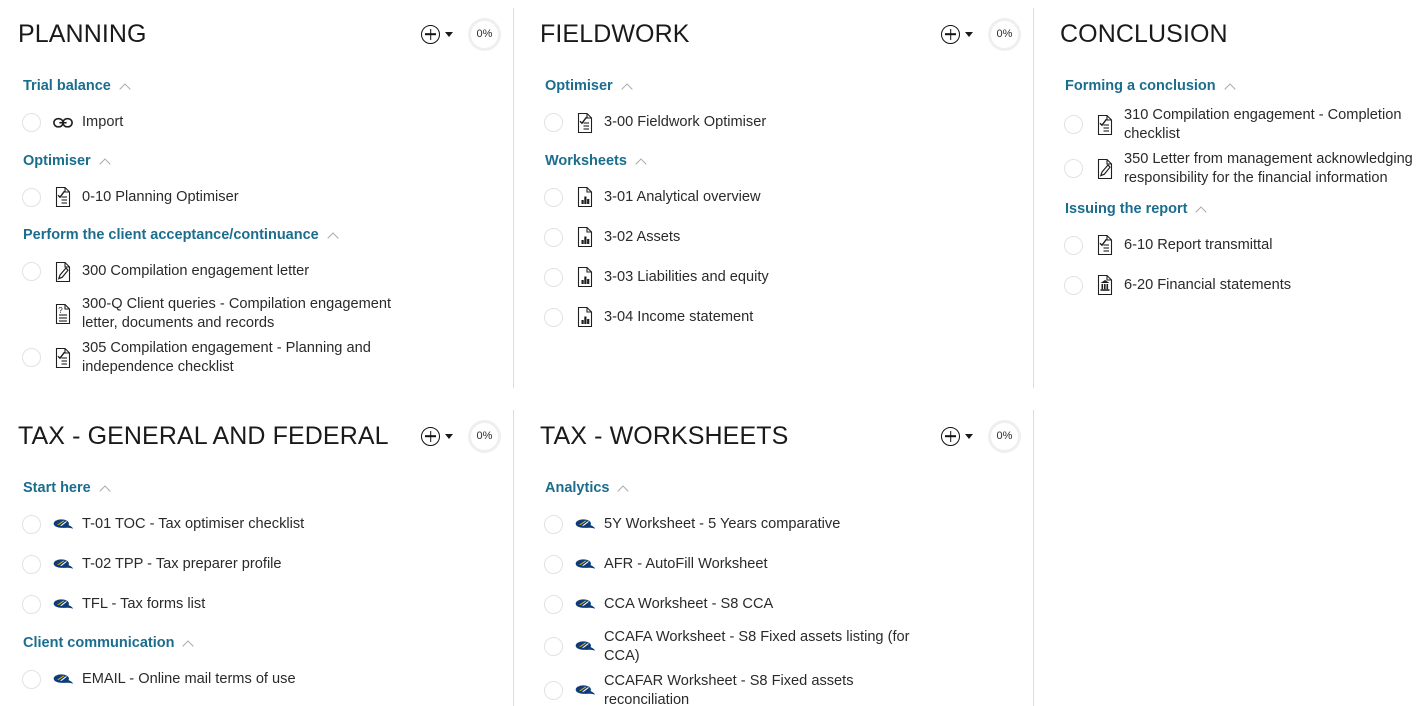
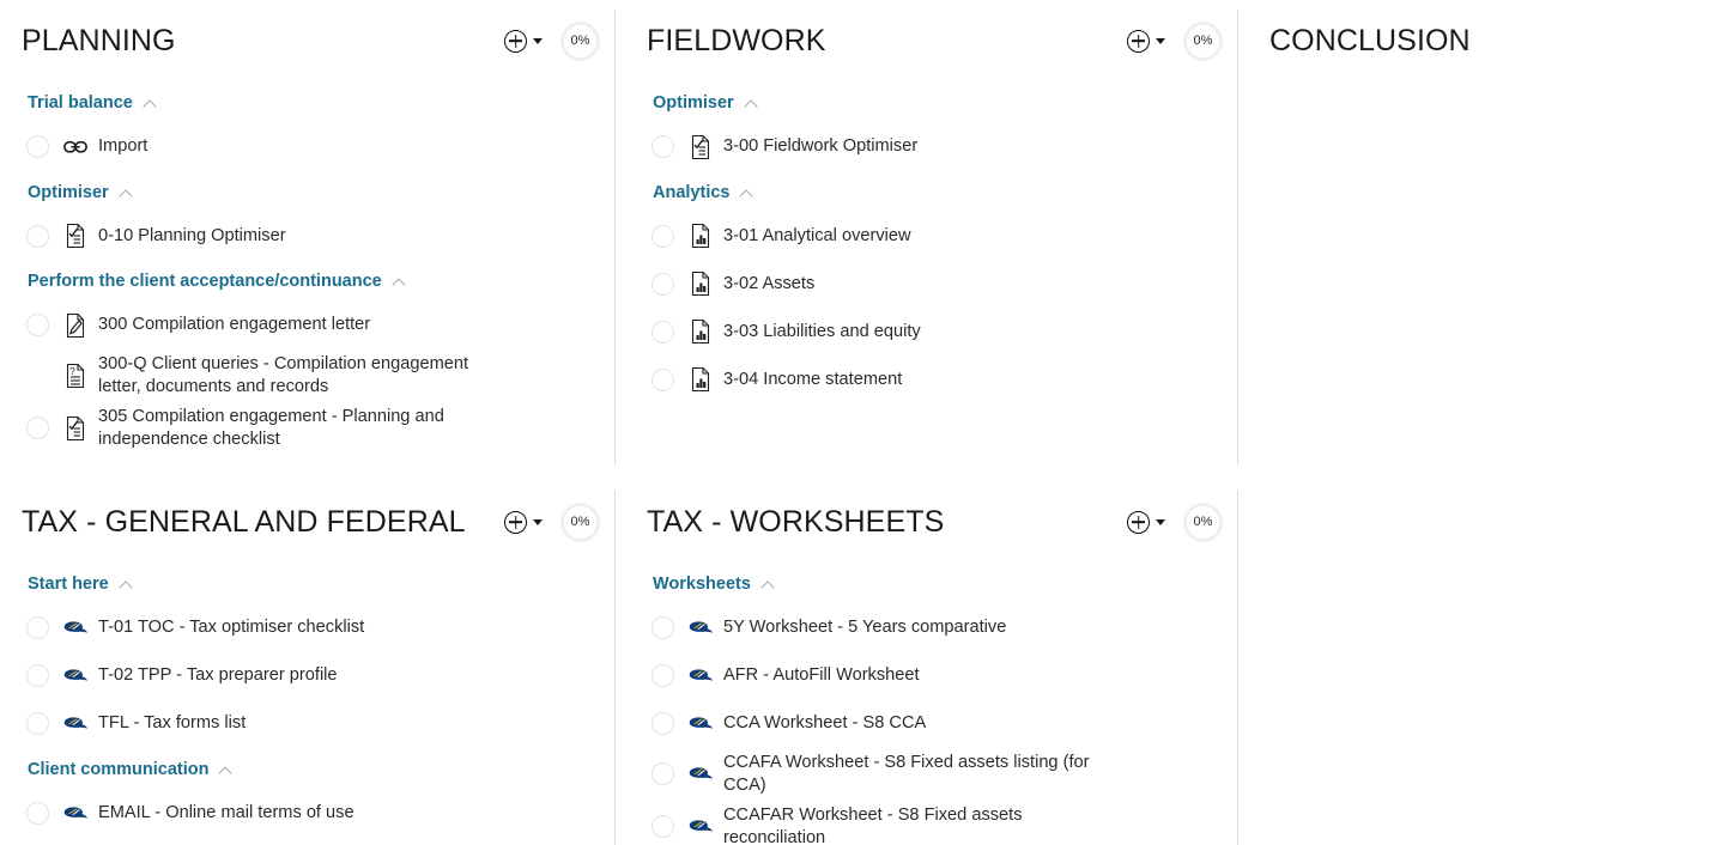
  PLANNING
  0%
  Trial balance
  Import
  Optimiser
  0-10 Planning Optimiser
  Perform the client acceptance/continuance
  300 Compilation engagement letter
  ?
  300-Q Client queries - Compilation engagement letter, documents and records
  305 Compilation engagement - Planning and independence checklist
  FIELDWORK
  0%
  Optimiser
  3-00 Fieldwork Optimiser
- Worksheets
+ Analytics
  3-01 Analytical overview
  3-02 Assets
  3-03 Liabilities and equity
  3-04 Income statement
  CONCLUSION
- Forming a conclusion
- 310 Compilation engagement - Completion checklist
- 350 Letter from management acknowledging responsibility for the financial information
- Issuing the report
- 6-10 Report transmittal
- 6-20 Financial statements
  TAX - GENERAL AND FEDERAL
  0%
  Start here
  T-01 TOC - Tax optimiser checklist
  T-02 TPP - Tax preparer profile
  TFL - Tax forms list
  Client communication
  EMAIL - Online mail terms of use
  TAX - WORKSHEETS
  0%
- Analytics
+ Worksheets
  5Y Worksheet - 5 Years comparative
  AFR - AutoFill Worksheet
  CCA Worksheet - S8 CCA
  CCAFA Worksheet - S8 Fixed assets listing (for CCA)
  CCAFAR Worksheet - S8 Fixed assets reconciliation
